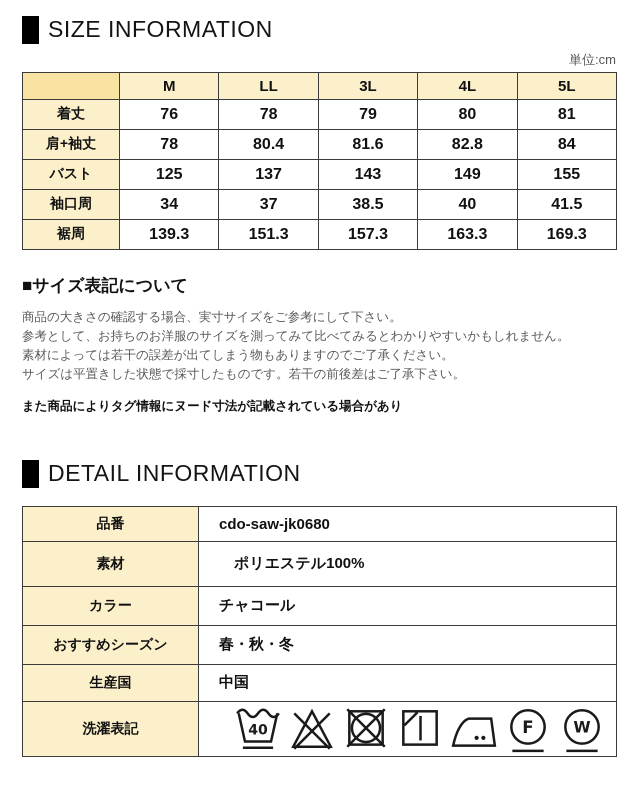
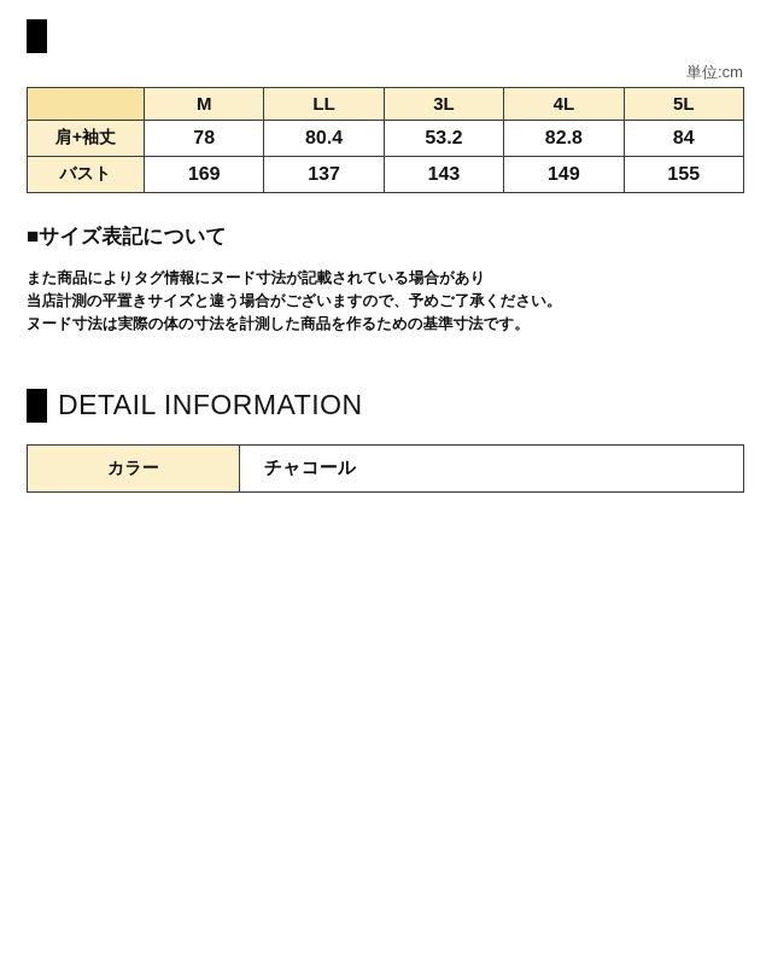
- SIZE INFORMATION
  単位:cm
  	M	LL	3L	4L	5L
- 着丈	76	78	79	80	81
- 肩+袖丈	78	80.4	81.6	82.8	84
+ 肩+袖丈	78	80.4	53.2	82.8	84
- バスト	125	137	143	149	155
+ バスト	169	137	143	149	155
- 袖口周	34	37	38.5	40	41.5
- 裾周	139.3	151.3	157.3	163.3	169.3
  ■サイズ表記について
- 商品の大きさの確認する場合、実寸サイズをご参考にして下さい。
- 参考として、お持ちのお洋服のサイズを測ってみて比べてみるとわかりやすいかもしれません。
- 素材によっては若干の誤差が出てしまう物もありますのでご了承ください。
- サイズは平置きした状態で採寸したものです。若干の前後差はご了承下さい。
  また商品によりタグ情報にヌード寸法が記載されている場合があり
+ 当店計測の平置きサイズと違う場合がございますので、予めご了承ください。
+ ヌード寸法は実際の体の寸法を計測した商品を作るための基準寸法です。
  DETAIL INFORMATION
- 品番	cdo-saw-jk0680
- 素材	ポリエステル100%
  カラー	チャコール
- おすすめシーズン	春・秋・冬
- 生産国	中国
- 洗濯表記	40 F W
